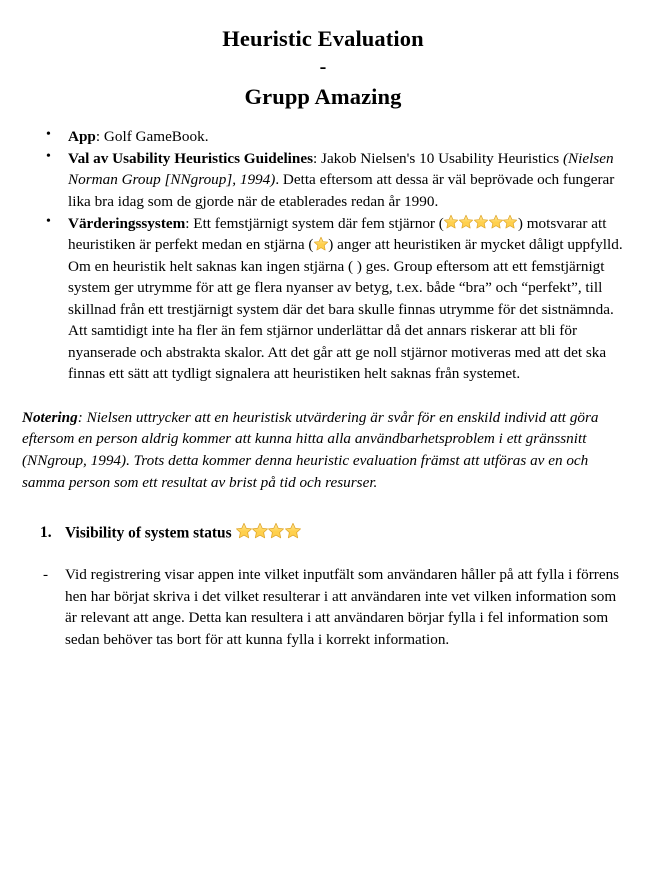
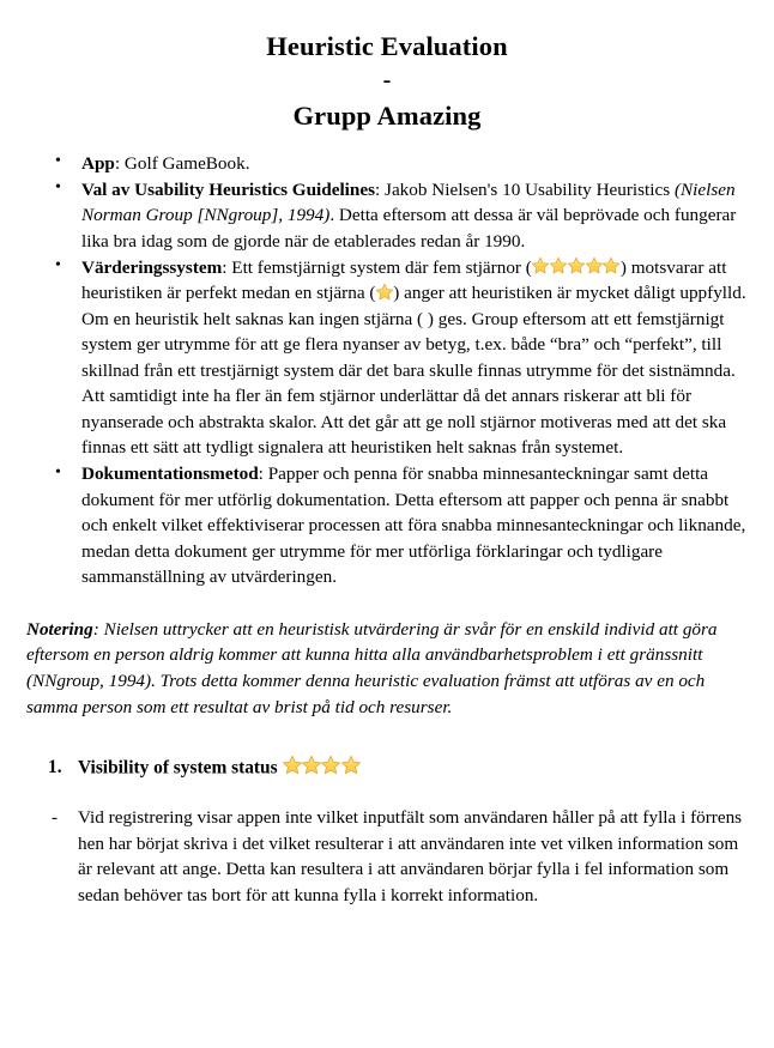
  Heuristic Evaluation
  -
  Grupp Amazing
  App: Golf GameBook.
  Val av Usability Heuristics Guidelines: Jakob Nielsen's 10 Usability Heuristics (Nielsen Norman Group [NNgroup], 1994). Detta eftersom att dessa är väl beprövade och fungerar lika bra idag som de gjorde när de etablerades redan år 1990.
  Värderingssystem: Ett femstjärnigt system där fem stjärnor ( ) motsvarar att heuristiken är perfekt medan en stjärna ( ) anger att heuristiken är mycket dåligt uppfylld. Om en heuristik helt saknas kan ingen stjärna ( ) ges. Group eftersom att ett femstjärnigt system ger utrymme för att ge flera nyanser av betyg, t.ex. både “bra” och “perfekt”, till skillnad från ett trestjärnigt system där det bara skulle finnas utrymme för det sistnämnda. Att samtidigt inte ha fler än fem stjärnor underlättar då det annars riskerar att bli för nyanserade och abstrakta skalor. Att det går att ge noll stjärnor motiveras med att det ska finnas ett sätt att tydligt signalera att heuristiken helt saknas från systemet.
+ Dokumentationsmetod: Papper och penna för snabba minnesanteckningar samt detta dokument för mer utförlig dokumentation. Detta eftersom att papper och penna är snabbt och enkelt vilket effektiviserar processen att föra snabba minnesanteckningar och liknande, medan detta dokument ger utrymme för mer utförliga förklaringar och tydligare sammanställning av utvärderingen.
  Notering: Nielsen uttrycker att en heuristisk utvärdering är svår för en enskild individ att göra eftersom en person aldrig kommer att kunna hitta alla användbarhetsproblem i ett gränssnitt (NNgroup, 1994). Trots detta kommer denna heuristic evaluation främst att utföras av en och samma person som ett resultat av brist på tid och resurser.
  1.
  Visibility of system status
  Vid registrering visar appen inte vilket inputfält som användaren håller på att fylla i förrens hen har börjat skriva i det vilket resulterar i att användaren inte vet vilken information som är relevant att ange. Detta kan resultera i att användaren börjar fylla i fel information som sedan behöver tas bort för att kunna fylla i korrekt information.
